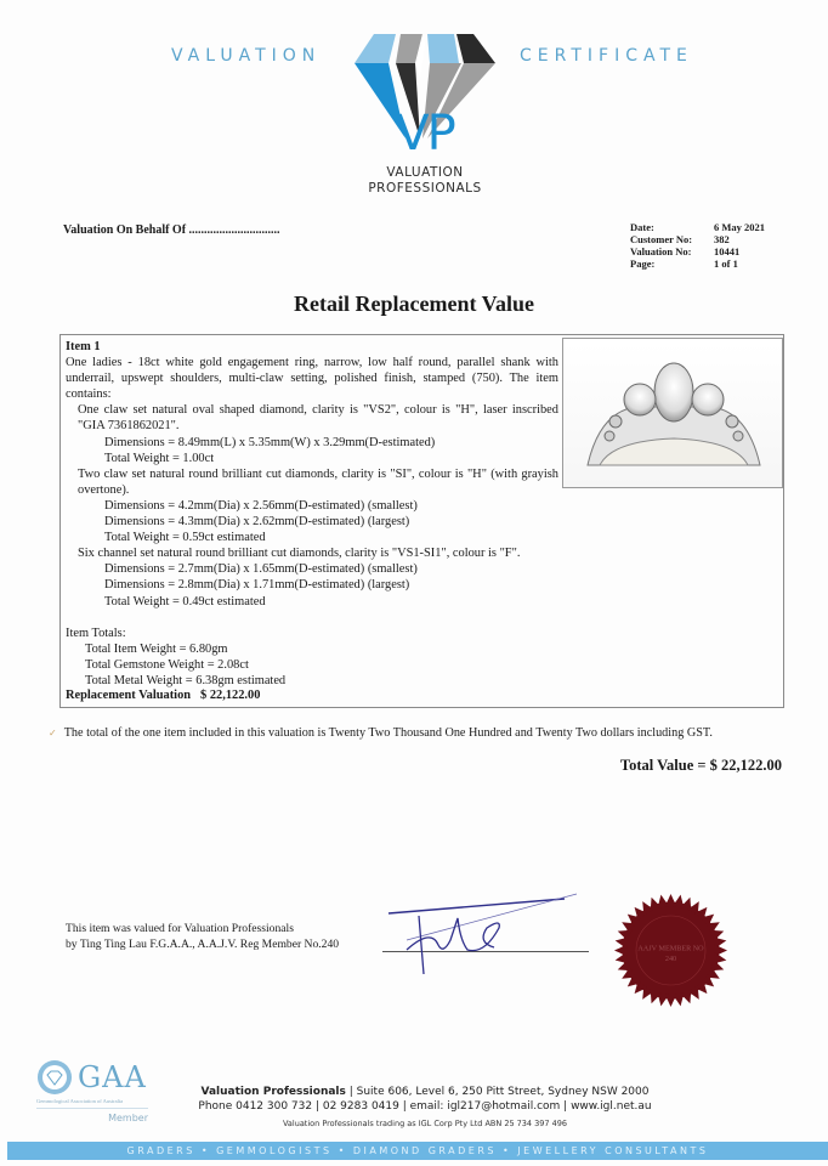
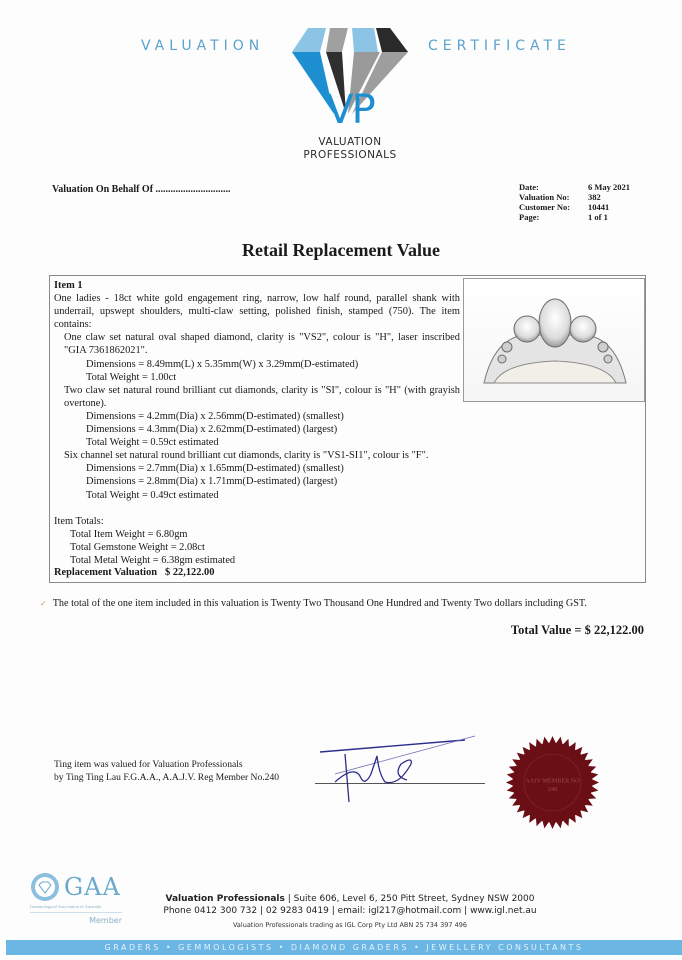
  VALUATION
  CERTIFICATE
  VP
  VALUATION
  PROFESSIONALS
  Valuation On Behalf Of ..............................
  Date:
  6 May 2021
- Customer No:
+ Valuation No:
  382
- Valuation No:
+ Customer No:
  10441
  Page:
  1 of 1
  Retail Replacement Value
  Item 1
  One ladies - 18ct white gold engagement ring, narrow, low half round, parallel shank with underrail, upswept shoulders, multi-claw setting, polished finish, stamped (750). The item contains:
  One claw set natural oval shaped diamond, clarity is "VS2", colour is "H", laser inscribed "GIA 7361862021".
  Dimensions = 8.49mm(L) x 5.35mm(W) x 3.29mm(D-estimated)
  Total Weight = 1.00ct
  Two claw set natural round brilliant cut diamonds, clarity is "SI", colour is "H" (with grayish overtone).
  Dimensions = 4.2mm(Dia) x 2.56mm(D-estimated) (smallest)
  Dimensions = 4.3mm(Dia) x 2.62mm(D-estimated) (largest)
  Total Weight = 0.59ct estimated
  Six channel set natural round brilliant cut diamonds, clarity is "VS1-SI1", colour is "F".
  Dimensions = 2.7mm(Dia) x 1.65mm(D-estimated) (smallest)
  Dimensions = 2.8mm(Dia) x 1.71mm(D-estimated) (largest)
  Total Weight = 0.49ct estimated
  Item Totals:
  Total Item Weight = 6.80gm
  Total Gemstone Weight = 2.08ct
  Total Metal Weight = 6.38gm estimated
  Replacement Valuation $ 22,122.00
  ✓ The total of the one item included in this valuation is Twenty Two Thousand One Hundred and Twenty Two dollars including GST.
  Total Value = $ 22,122.00
- This item was valued for Valuation Professionals
+ Ting item was valued for Valuation Professionals
  by Ting Ting Lau F.G.A.A., A.A.J.V. Reg Member No.240
  GAA
  Member
  Valuation Professionals | Suite 606, Level 6, 250 Pitt Street, Sydney NSW 2000
  Phone 0412 300 732 | 02 9283 0419 | email: igl217@hotmail.com | www.igl.net.au
  Valuation Professionals trading as IGL Corp Pty Ltd ABN 25 734 397 496
  GRADERS • GEMMOLOGISTS • DIAMOND GRADERS • JEWELLERY CONSULTANTS
